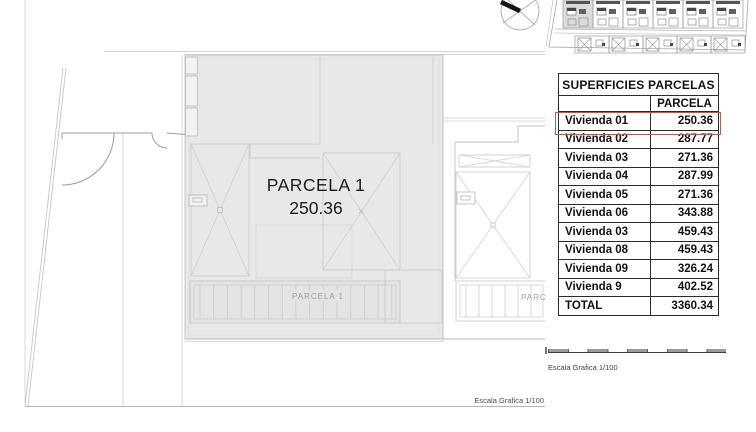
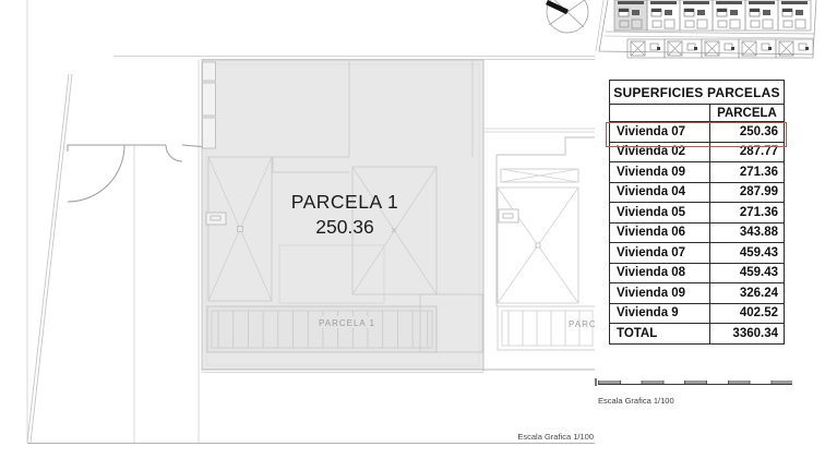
  PARCELA 1
  PARCELA 1
  250.36
  PARC
  Escala Grafica 1/100
  SUPERFICIES PARCELAS
  	PARCELA
- Vivienda 01	250.36
+ Vivienda 07	250.36
  Vivienda 02	287.77
- Vivienda 03	271.36
+ Vivienda 09	271.36
  Vivienda 04	287.99
  Vivienda 05	271.36
  Vivienda 06	343.88
- Vivienda 03	459.43
+ Vivienda 07	459.43
  Vivienda 08	459.43
  Vivienda 09	326.24
  Vivienda 9	402.52
  TOTAL	3360.34
  Escala Grafica 1/100
